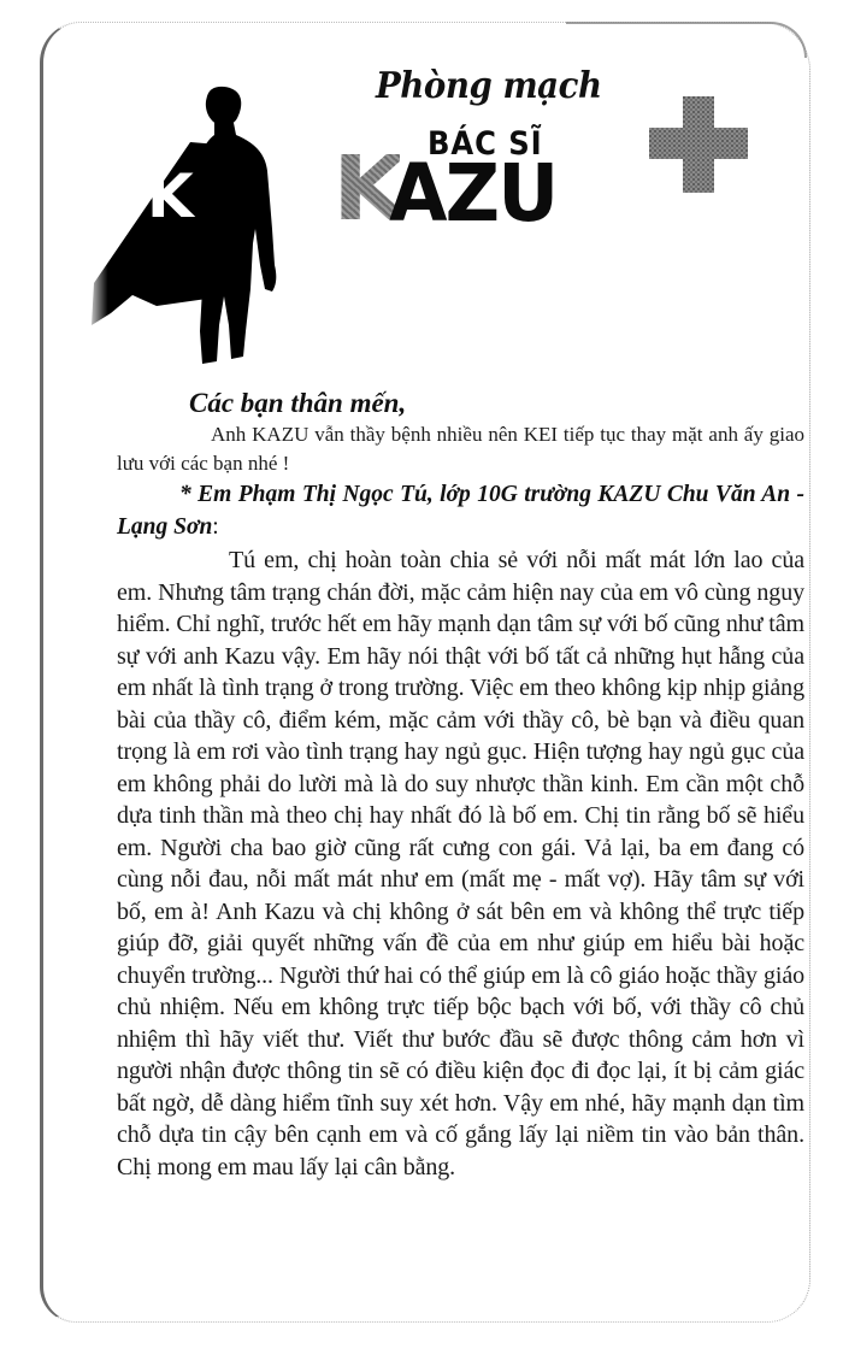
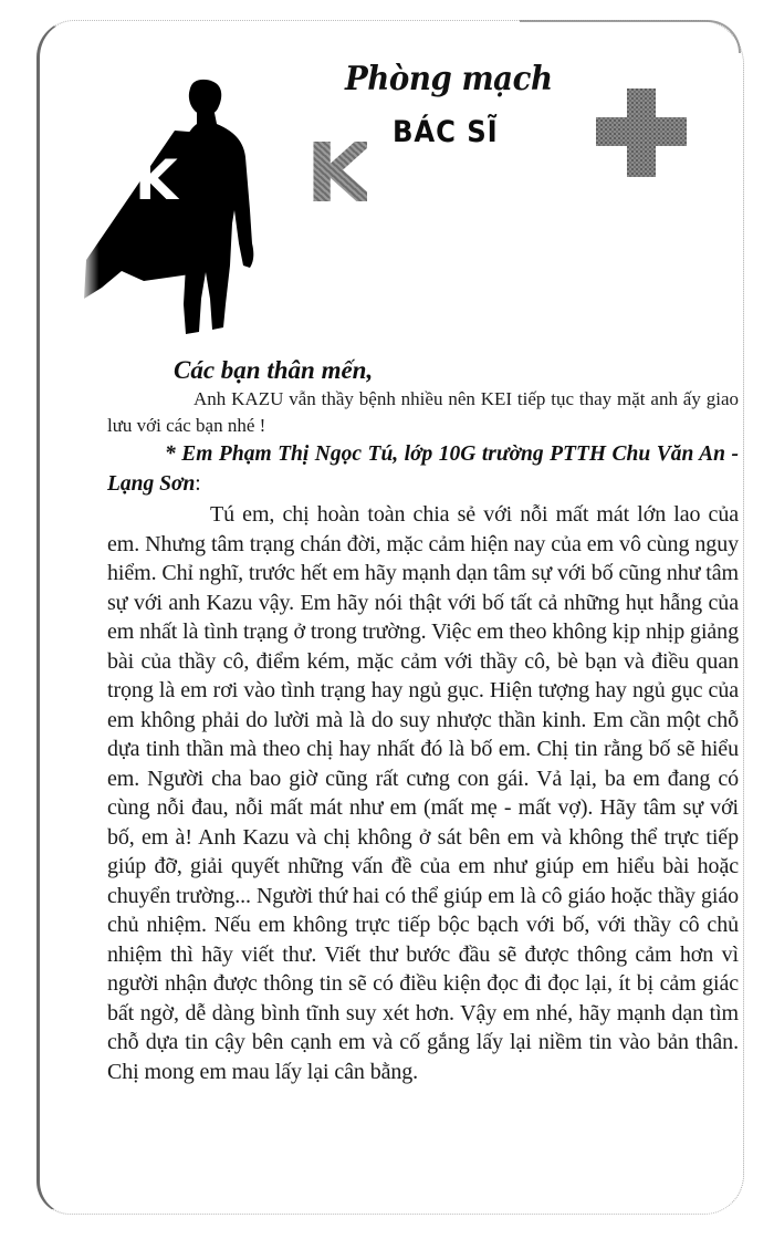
  K
  Phòng mạch
  BÁC SĨ
  K
- AZU
  Các bạn thân mến,
  Anh KAZU vẫn thầy bệnh nhiều nên KEI tiếp tục thay mặt anh ấy giao lưu với các bạn nhé !
- * Em Phạm Thị Ngọc Tú, lớp 10G trường KAZU Chu Văn An - Lạng Sơn:
+ * Em Phạm Thị Ngọc Tú, lớp 10G trường PTTH Chu Văn An - Lạng Sơn:
- Tú em, chị hoàn toàn chia sẻ với nỗi mất mát lớn lao của em. Nhưng tâm trạng chán đời, mặc cảm hiện nay của em vô cùng nguy hiểm. Chỉ nghĩ, trước hết em hãy mạnh dạn tâm sự với bố cũng như tâm sự với anh Kazu vậy. Em hãy nói thật với bố tất cả những hụt hẫng của em nhất là tình trạng ở trong trường. Việc em theo không kịp nhịp giảng bài của thầy cô, điểm kém, mặc cảm với thầy cô, bè bạn và điều quan trọng là em rơi vào tình trạng hay ngủ gục. Hiện tượng hay ngủ gục của em không phải do lười mà là do suy nhược thần kinh. Em cần một chỗ dựa tinh thần mà theo chị hay nhất đó là bố em. Chị tin rằng bố sẽ hiểu em. Người cha bao giờ cũng rất cưng con gái. Vả lại, ba em đang có cùng nỗi đau, nỗi mất mát như em (mất mẹ - mất vợ). Hãy tâm sự với bố, em à! Anh Kazu và chị không ở sát bên em và không thể trực tiếp giúp đỡ, giải quyết những vấn đề của em như giúp em hiểu bài hoặc chuyển trường... Người thứ hai có thể giúp em là cô giáo hoặc thầy giáo chủ nhiệm. Nếu em không trực tiếp bộc bạch với bố, với thầy cô chủ nhiệm thì hãy viết thư. Viết thư bước đầu sẽ được thông cảm hơn vì người nhận được thông tin sẽ có điều kiện đọc đi đọc lại, ít bị cảm giác bất ngờ, dễ dàng hiểm tĩnh suy xét hơn. Vậy em nhé, hãy mạnh dạn tìm chỗ dựa tin cậy bên cạnh em và cố gắng lấy lại niềm tin vào bản thân. Chị mong em mau lấy lại cân bằng.
+ Tú em, chị hoàn toàn chia sẻ với nỗi mất mát lớn lao của em. Nhưng tâm trạng chán đời, mặc cảm hiện nay của em vô cùng nguy hiểm. Chỉ nghĩ, trước hết em hãy mạnh dạn tâm sự với bố cũng như tâm sự với anh Kazu vậy. Em hãy nói thật với bố tất cả những hụt hẫng của em nhất là tình trạng ở trong trường. Việc em theo không kịp nhịp giảng bài của thầy cô, điểm kém, mặc cảm với thầy cô, bè bạn và điều quan trọng là em rơi vào tình trạng hay ngủ gục. Hiện tượng hay ngủ gục của em không phải do lười mà là do suy nhược thần kinh. Em cần một chỗ dựa tinh thần mà theo chị hay nhất đó là bố em. Chị tin rằng bố sẽ hiểu em. Người cha bao giờ cũng rất cưng con gái. Vả lại, ba em đang có cùng nỗi đau, nỗi mất mát như em (mất mẹ - mất vợ). Hãy tâm sự với bố, em à! Anh Kazu và chị không ở sát bên em và không thể trực tiếp giúp đỡ, giải quyết những vấn đề của em như giúp em hiểu bài hoặc chuyển trường... Người thứ hai có thể giúp em là cô giáo hoặc thầy giáo chủ nhiệm. Nếu em không trực tiếp bộc bạch với bố, với thầy cô chủ nhiệm thì hãy viết thư. Viết thư bước đầu sẽ được thông cảm hơn vì người nhận được thông tin sẽ có điều kiện đọc đi đọc lại, ít bị cảm giác bất ngờ, dễ dàng bình tĩnh suy xét hơn. Vậy em nhé, hãy mạnh dạn tìm chỗ dựa tin cậy bên cạnh em và cố gắng lấy lại niềm tin vào bản thân. Chị mong em mau lấy lại cân bằng.
